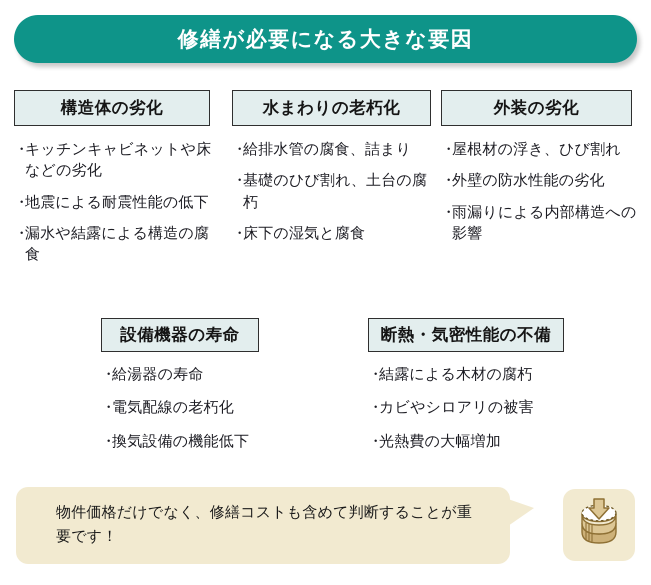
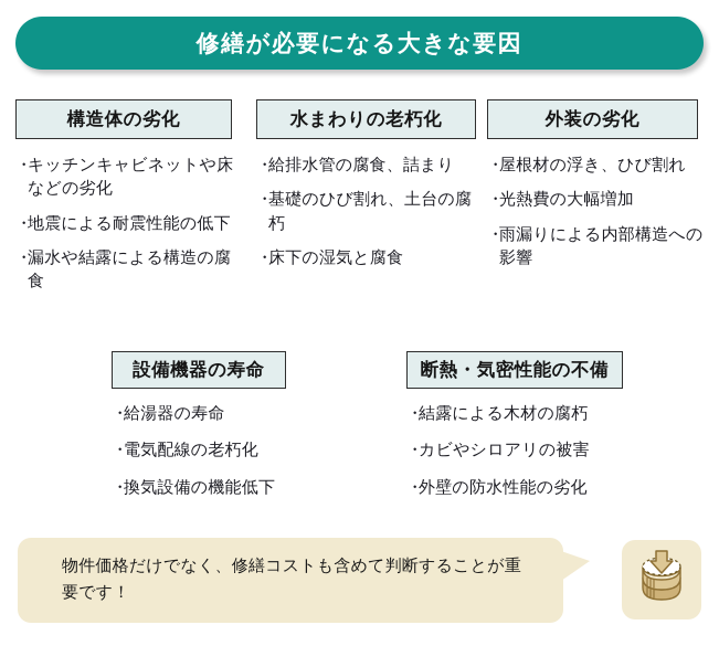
  修繕が必要になる大きな要因
  構造体の劣化
  水まわりの老朽化
  外装の劣化
  設備機器の寿命
  断熱・気密性能の不備
  ・
  キッチンキャビネットや床などの劣化
  ・
  地震による耐震性能の低下
  ・
  漏水や結露による構造の腐食
  ・
  給排水管の腐食、詰まり
  ・
  基礎のひび割れ、土台の腐朽
  ・
  床下の湿気と腐食
  ・
  屋根材の浮き、ひび割れ
  ・
- 外壁の防水性能の劣化
+ 光熱費の大幅増加
  ・
  雨漏りによる内部構造への影響
  ・
  給湯器の寿命
  ・
  電気配線の老朽化
  ・
  換気設備の機能低下
  ・
  結露による木材の腐朽
  ・
  カビやシロアリの被害
  ・
- 光熱費の大幅増加
+ 外壁の防水性能の劣化
  物件価格だけでなく、修繕コストも含めて判断することが重要です！
